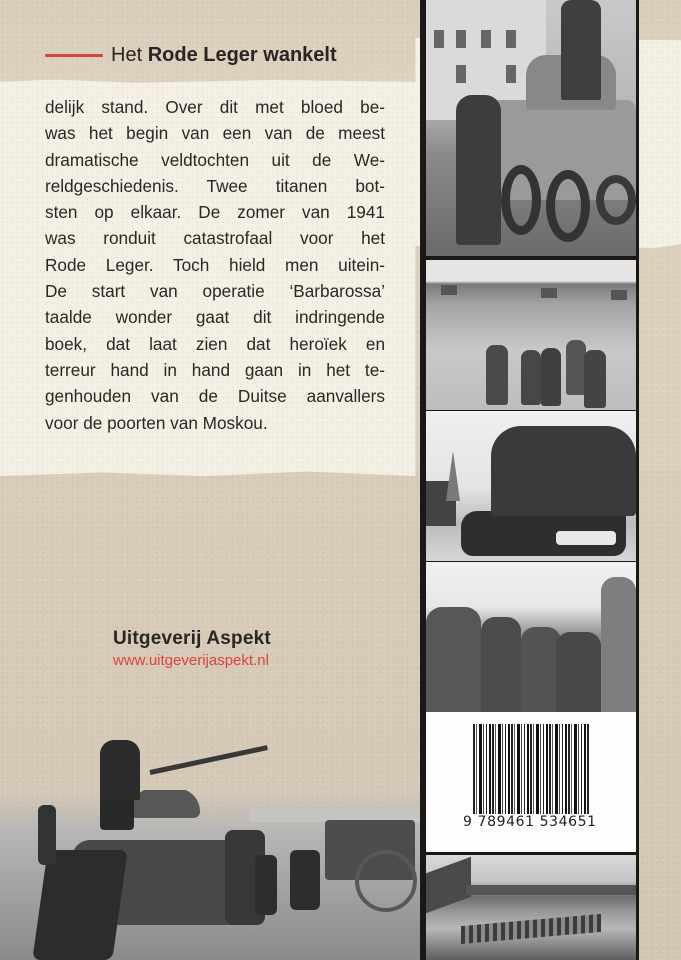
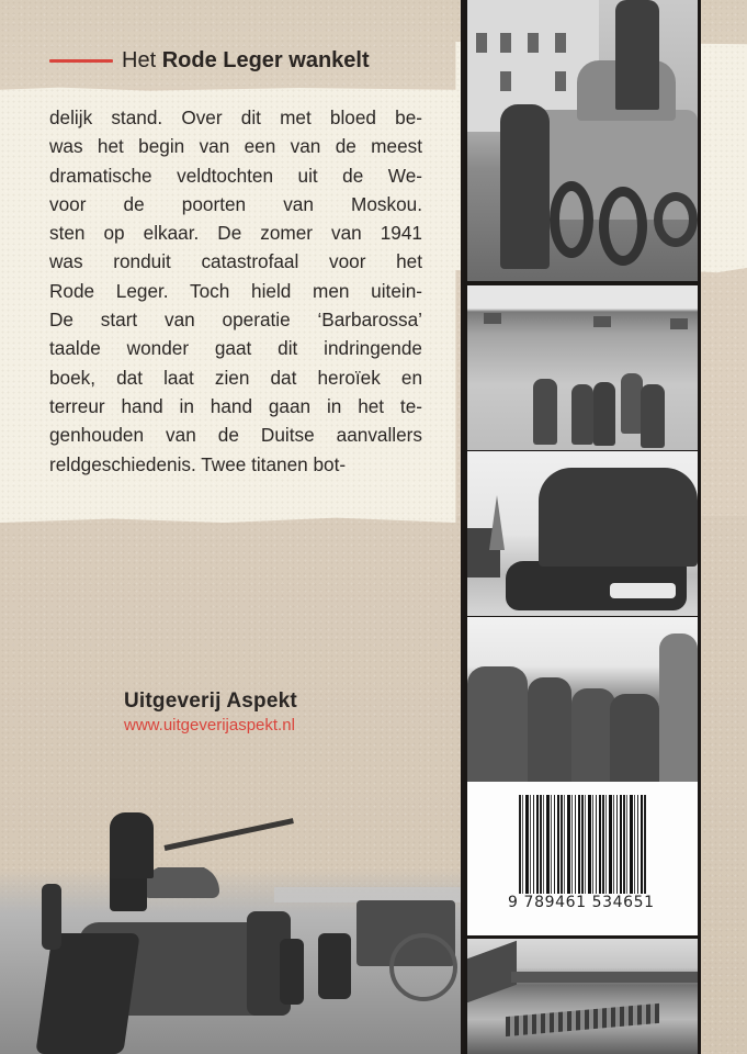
  Het Rode Leger wankelt
  delijk stand. Over dit met bloed be-
  was het begin van een van de meest
  dramatische veldtochten uit de We-
- reldgeschiedenis. Twee titanen bot-
+ voor de poorten van Moskou.
  sten op elkaar. De zomer van 1941
  was ronduit catastrofaal voor het
  Rode Leger. Toch hield men uitein-
  De start van operatie ‘Barbarossa’
  taalde wonder gaat dit indringende
  boek, dat laat zien dat heroïek en
  terreur hand in hand gaan in het te-
  genhouden van de Duitse aanvallers
- voor de poorten van Moskou.
+ reldgeschiedenis. Twee titanen bot-
  Uitgeverij Aspekt
  www.uitgeverijaspekt.nl
  9 789461 534651
